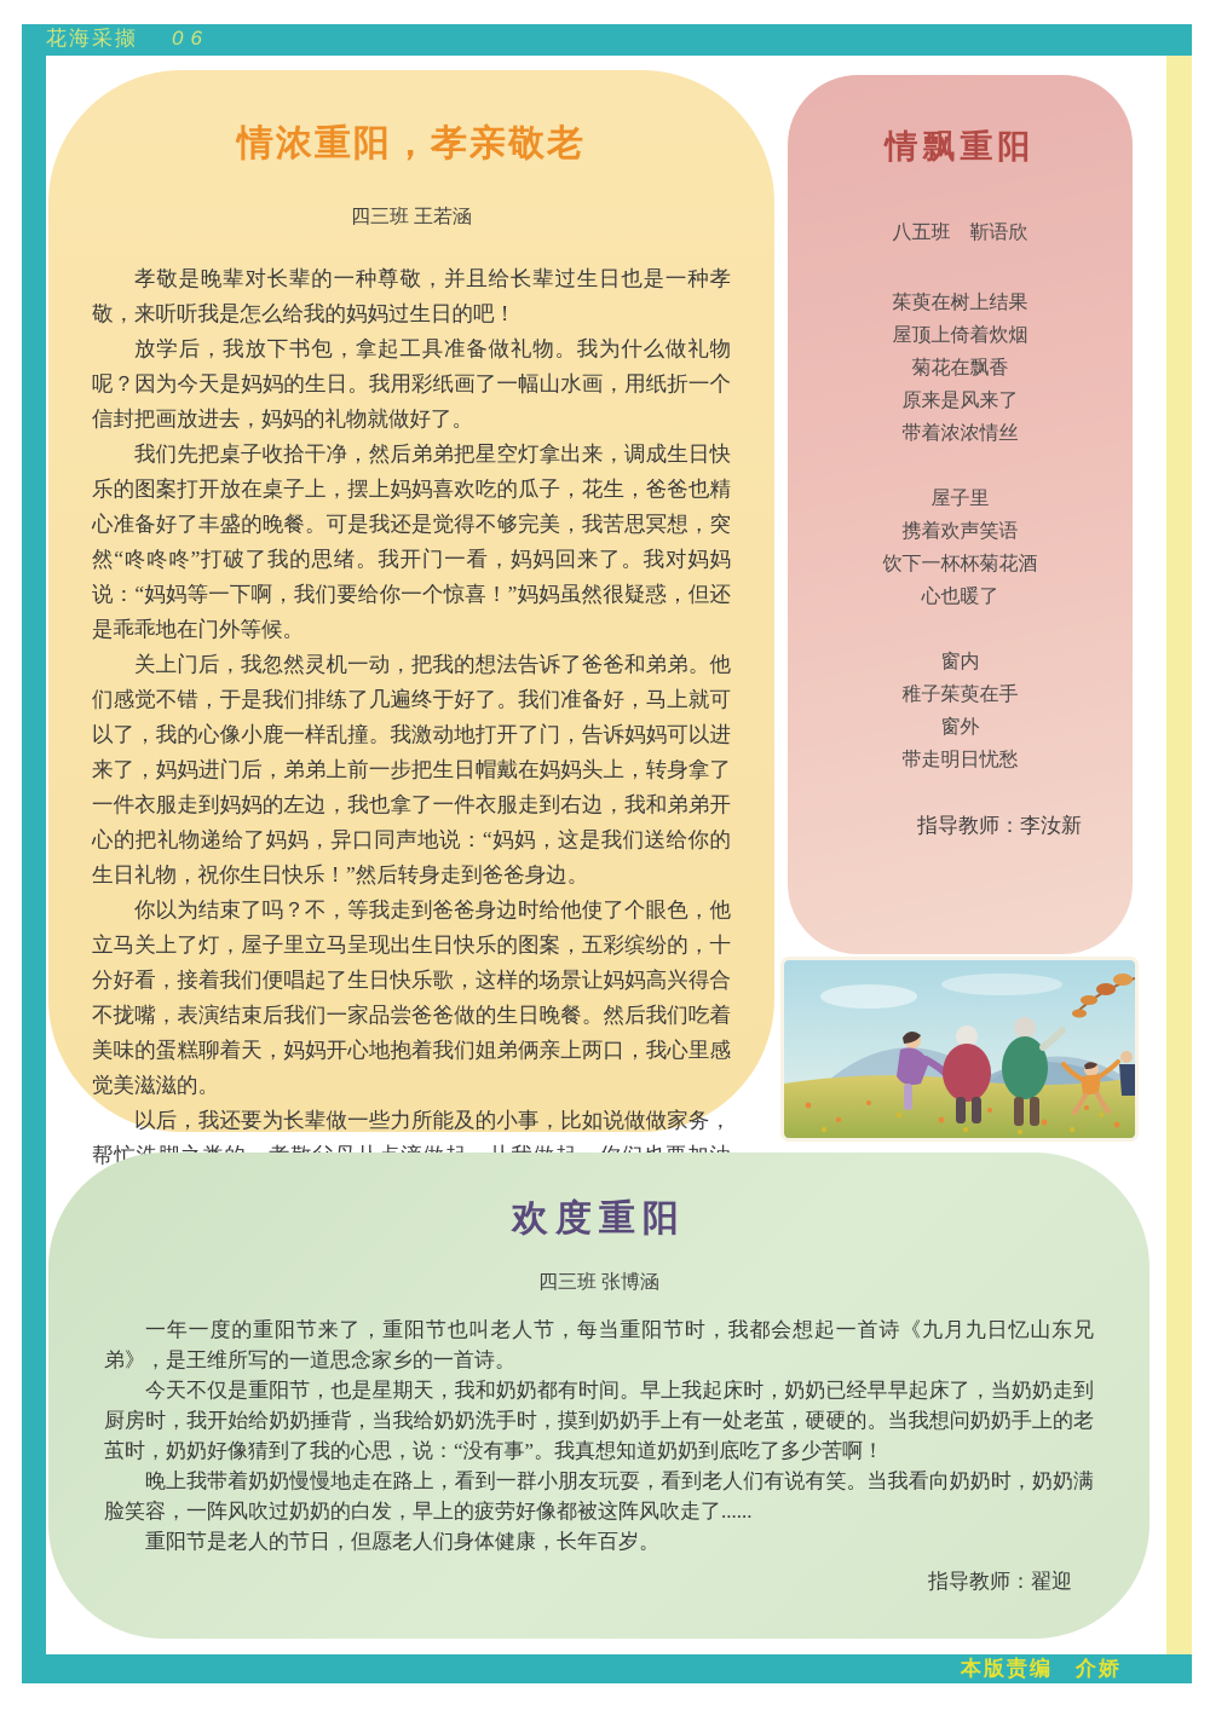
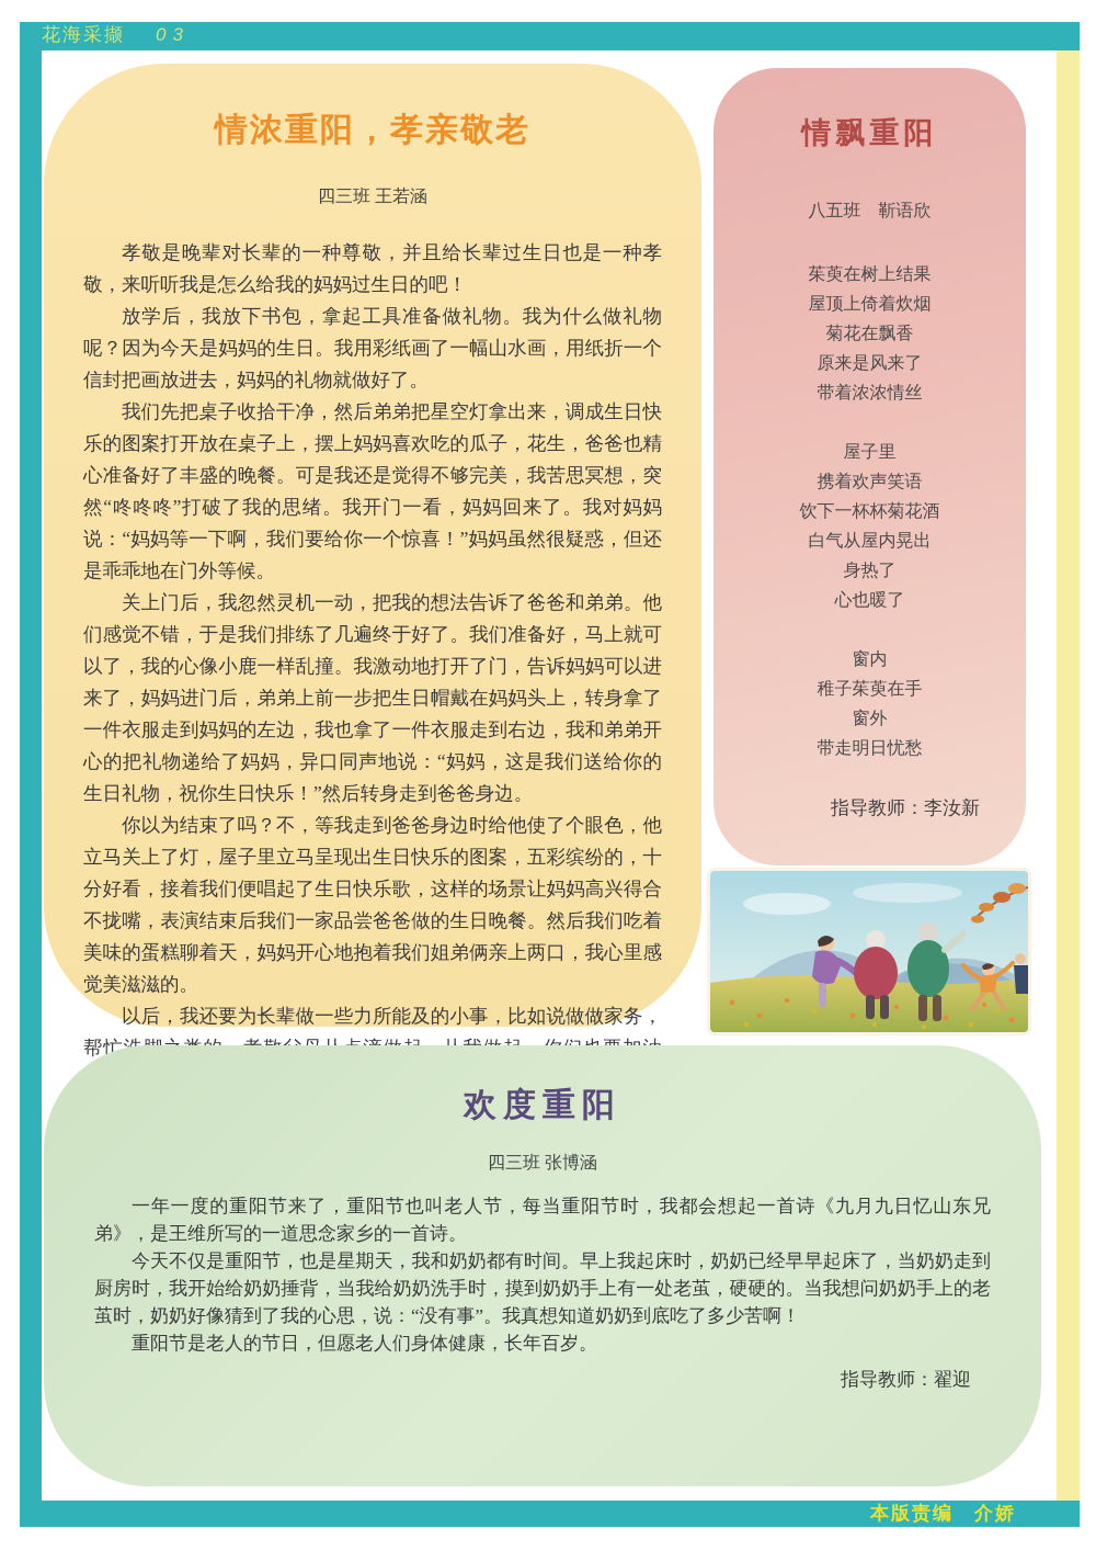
- 花海采撷 06
+ 花海采撷 03
  本版责编 介娇
  情浓重阳，孝亲敬老
  四三班 王若涵
  孝敬是晚辈对长辈的一种尊敬，并且给长辈过生日也是一种孝敬，来听听我是怎么给我的妈妈过生日的吧！
  放学后，我放下书包，拿起工具准备做礼物。我为什么做礼物呢？因为今天是妈妈的生日。我用彩纸画了一幅山水画，用纸折一个信封把画放进去，妈妈的礼物就做好了。
  我们先把桌子收拾干净，然后弟弟把星空灯拿出来，调成生日快乐的图案打开放在桌子上，摆上妈妈喜欢吃的瓜子，花生，爸爸也精心准备好了丰盛的晚餐。可是我还是觉得不够完美，我苦思冥想，突然“咚咚咚”打破了我的思绪。我开门一看，妈妈回来了。我对妈妈说：“妈妈等一下啊，我们要给你一个惊喜！”妈妈虽然很疑惑，但还是乖乖地在门外等候。
  关上门后，我忽然灵机一动，把我的想法告诉了爸爸和弟弟。他们感觉不错，于是我们排练了几遍终于好了。我们准备好，马上就可以了，我的心像小鹿一样乱撞。我激动地打开了门，告诉妈妈可以进来了，妈妈进门后，弟弟上前一步把生日帽戴在妈妈头上，转身拿了一件衣服走到妈妈的左边，我也拿了一件衣服走到右边，我和弟弟开心的把礼物递给了妈妈，异口同声地说：“妈妈，这是我们送给你的生日礼物，祝你生日快乐！”然后转身走到爸爸身边。
  你以为结束了吗？不，等我走到爸爸身边时给他使了个眼色，他立马关上了灯，屋子里立马呈现出生日快乐的图案，五彩缤纷的，十分好看，接着我们便唱起了生日快乐歌，这样的场景让妈妈高兴得合不拢嘴，表演结束后我们一家品尝爸爸做的生日晚餐。然后我们吃着美味的蛋糕聊着天，妈妈开心地抱着我们姐弟俩亲上两口，我心里感觉美滋滋的。
  情飘重阳
  八五班 靳语欣
  茱萸在树上结果
  屋顶上倚着炊烟
  菊花在飘香
  原来是风来了
  带着浓浓情丝
  屋子里
  携着欢声笑语
  饮下一杯杯菊花酒
+ 白气从屋内晃出
+ 身热了
  心也暖了
  窗内
  稚子茱萸在手
  窗外
  带走明日忧愁
  指导教师：李汝新
  欢度重阳
  四三班 张博涵
  一年一度的重阳节来了，重阳节也叫老人节，每当重阳节时，我都会想起一首诗《九月九日忆山东兄弟》，是王维所写的一道思念家乡的一首诗。
  今天不仅是重阳节，也是星期天，我和奶奶都有时间。早上我起床时，奶奶已经早早起床了，当奶奶走到厨房时，我开始给奶奶捶背，当我给奶奶洗手时，摸到奶奶手上有一处老茧，硬硬的。当我想问奶奶手上的老茧时，奶奶好像猜到了我的心思，说：“没有事”。我真想知道奶奶到底吃了多少苦啊！
- 晚上我带着奶奶慢慢地走在路上，看到一群小朋友玩耍，看到老人们有说有笑。当我看向奶奶时，奶奶满脸笑容，一阵风吹过奶奶的白发，早上的疲劳好像都被这阵风吹走了......
  重阳节是老人的节日，但愿老人们身体健康，长年百岁。
  指导教师：翟迎
